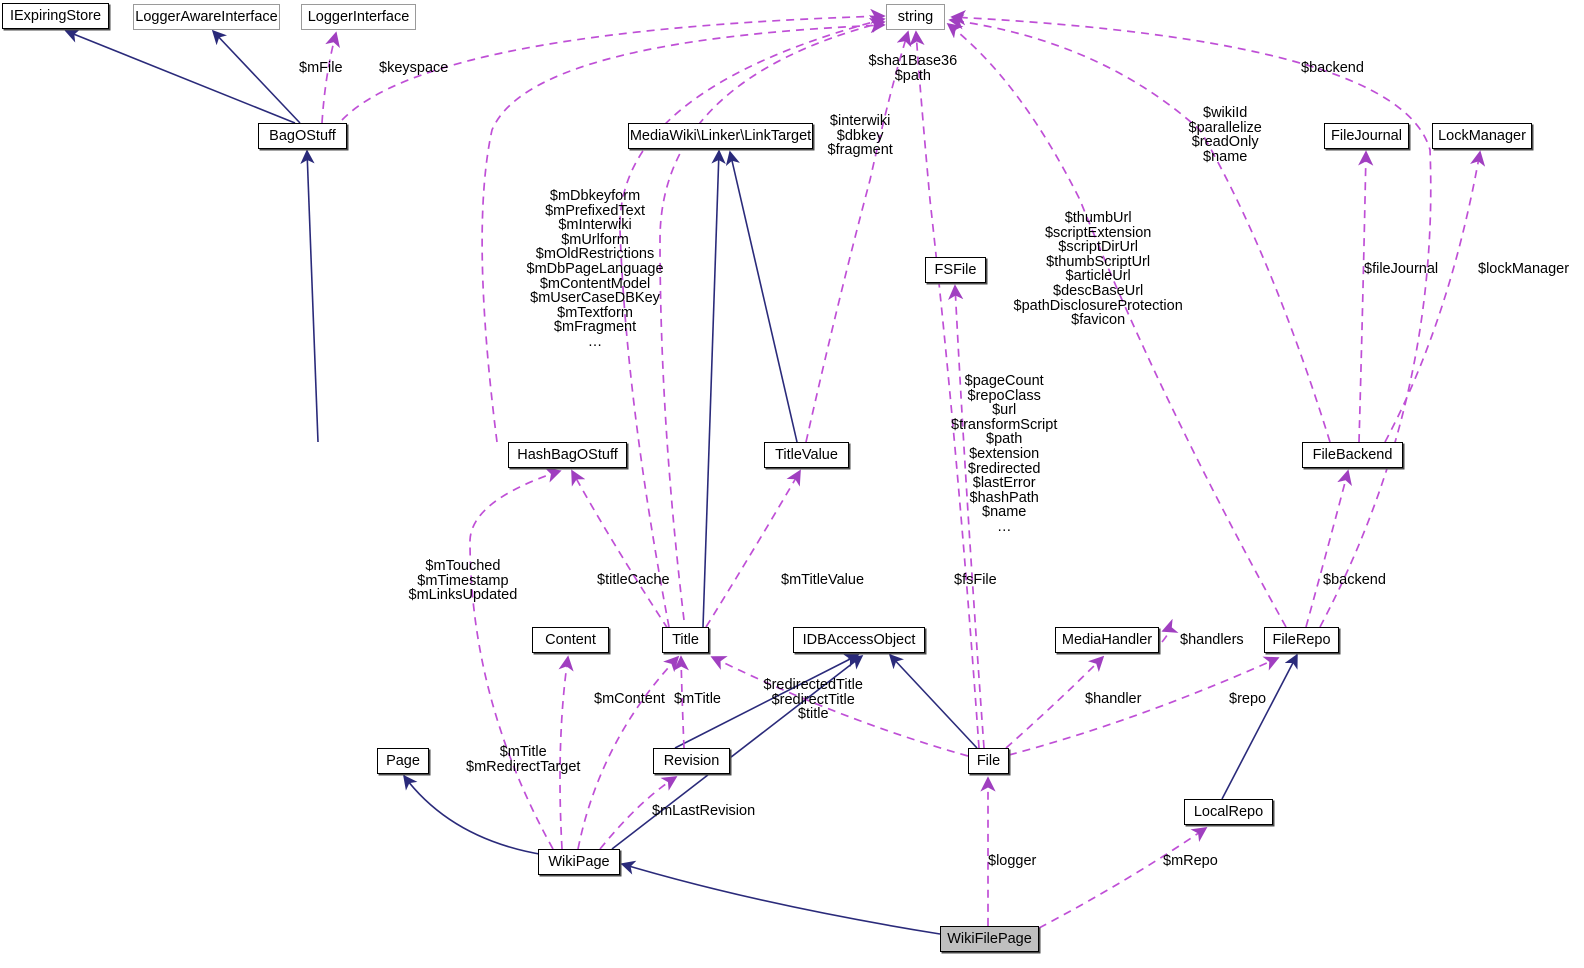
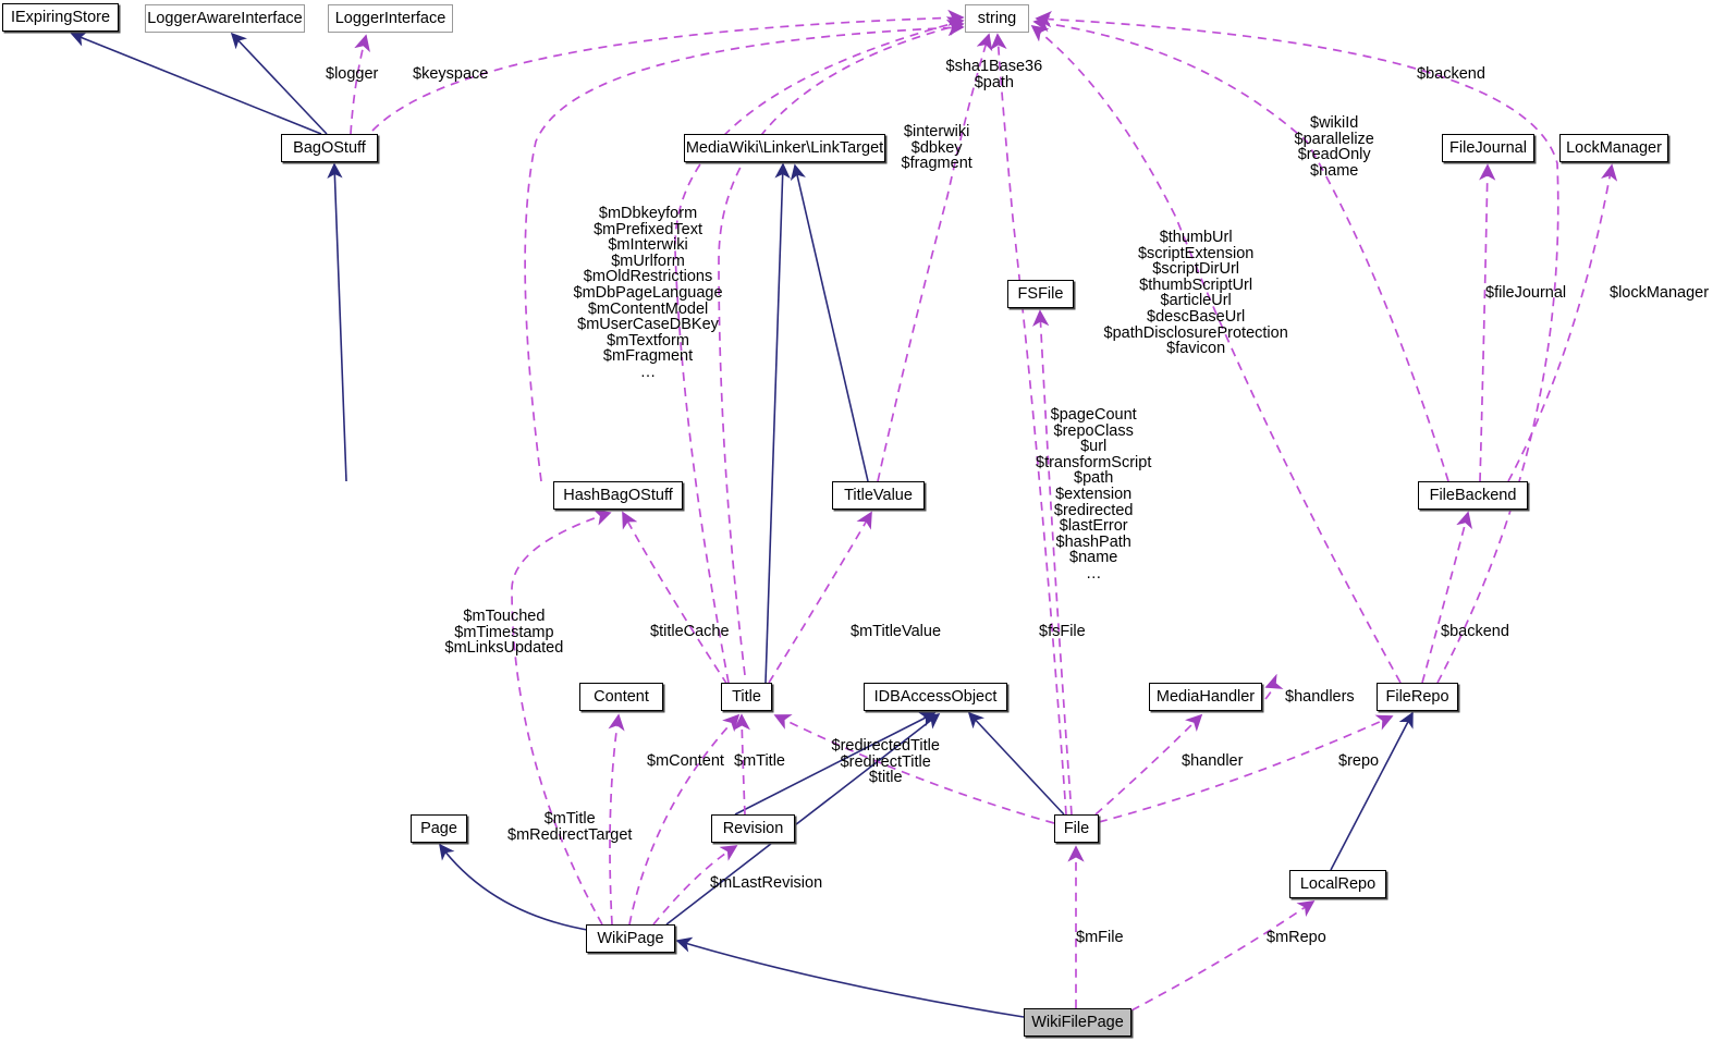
  IExpiringStore
  LoggerAwareInterface
  LoggerInterface
  string
  BagOStuff
  MediaWiki\Linker\LinkTarget
  FileJournal
  LockManager
  FSFile
  HashBagOStuff
  TitleValue
  FileBackend
  Content
  Title
  IDBAccessObject
  MediaHandler
  FileRepo
  Page
  Revision
  File
  LocalRepo
  WikiPage
  WikiFilePage
- $mFile
+ $logger
  $keyspace
  $sha1Base36
  $path
  $backend
  $wikiId
  $parallelize
  $readOnly
  $name
  $interwiki
  $dbkey
  $fragment
  $fileJournal
  $lockManager
  $thumbUrl
  $scriptExtension
  $scriptDirUrl
  $thumbScriptUrl
  $articleUrl
  $descBaseUrl
  $pathDisclosureProtection
  $favicon
  $mDbkeyform
  $mPrefixedText
  $mInterwiki
  $mUrlform
  $mOldRestrictions
  $mDbPageLanguage
  $mContentModel
  $mUserCaseDBKey
  $mTextform
  $mFragment
  …
  $pageCount
  $repoClass
  $url
  $transformScript
  $path
  $extension
  $redirected
  $lastError
  $hashPath
  $name
  …
  $backend
  $mTouched
  $mTimestamp
  $mLinksUpdated
  $titleCache
  $mTitleValue
  $fsFile
  $handlers
  $mContent
  $mTitle
  $redirectedTitle
  $redirectTitle
  $title
  $handler
  $repo
  $mTitle
  $mRedirectTarget
  $mLastRevision
- $logger
+ $mFile
  $mRepo
